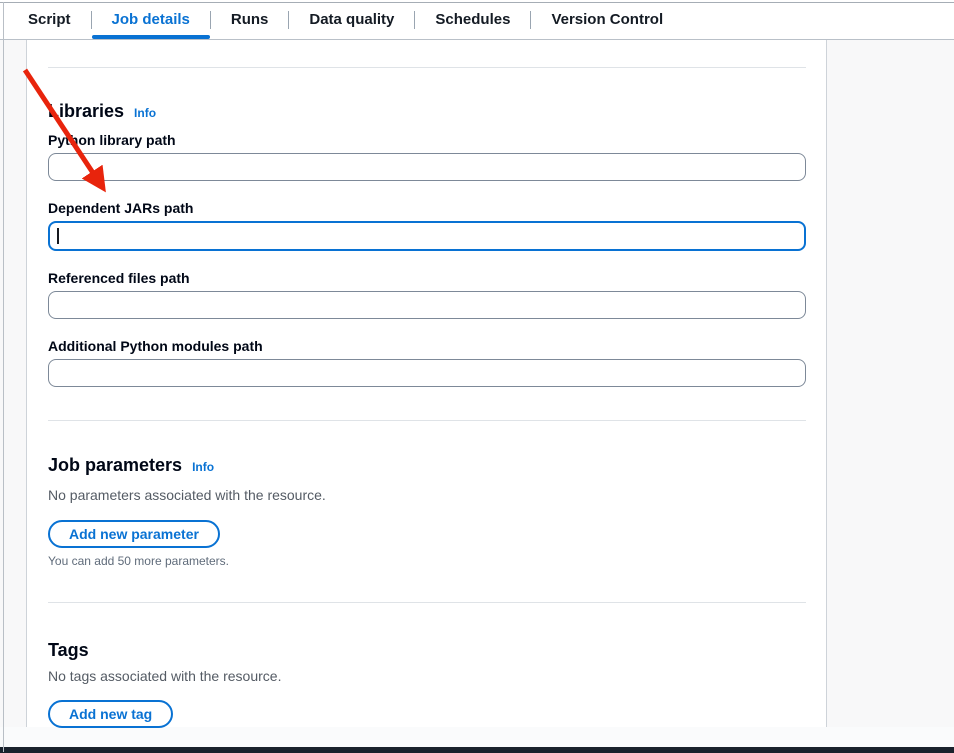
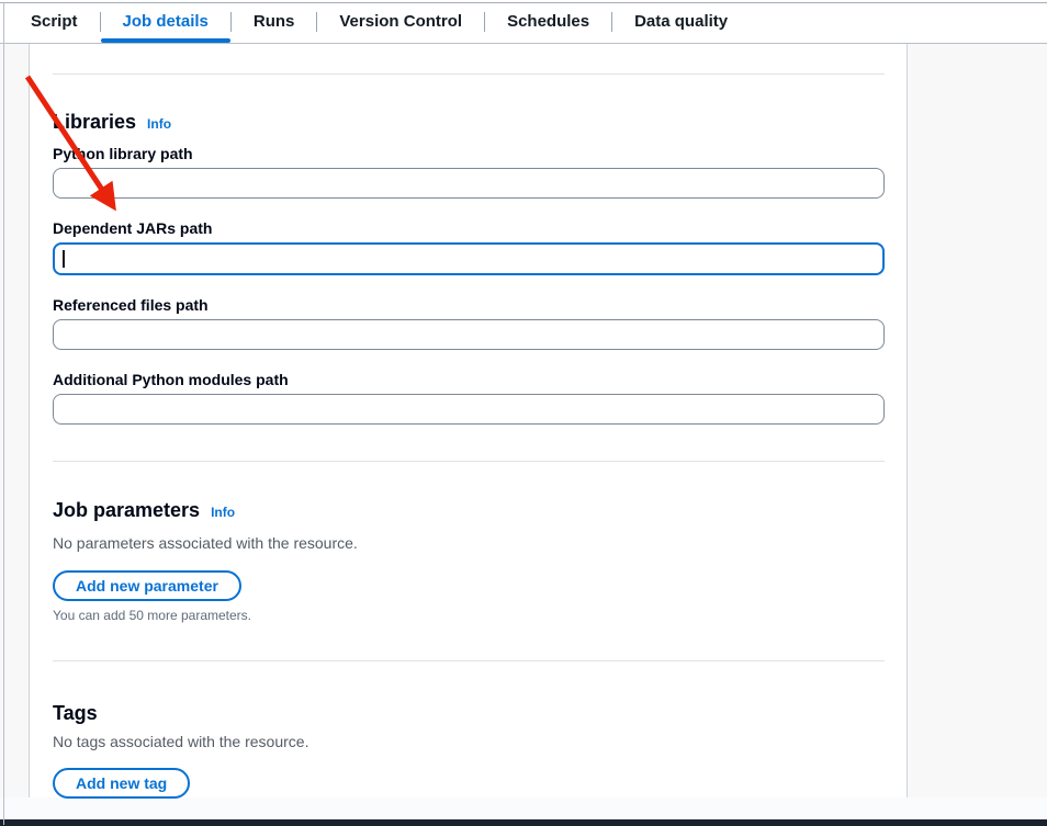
  Script
  Job details
  Runs
- Data quality
+ Version Control
  Schedules
- Version Control
+ Data quality
  ibraries
  Info
  Pyton library path
  Dependent JARs path
  Referenced files path
  Additional Python modules path
  Job parameters
  Info
  No parameters associated with the resource.
  Add new parameter
  You can add 50 more parameters.
  Tags
  No tags associated with the resource.
  Add new tag
